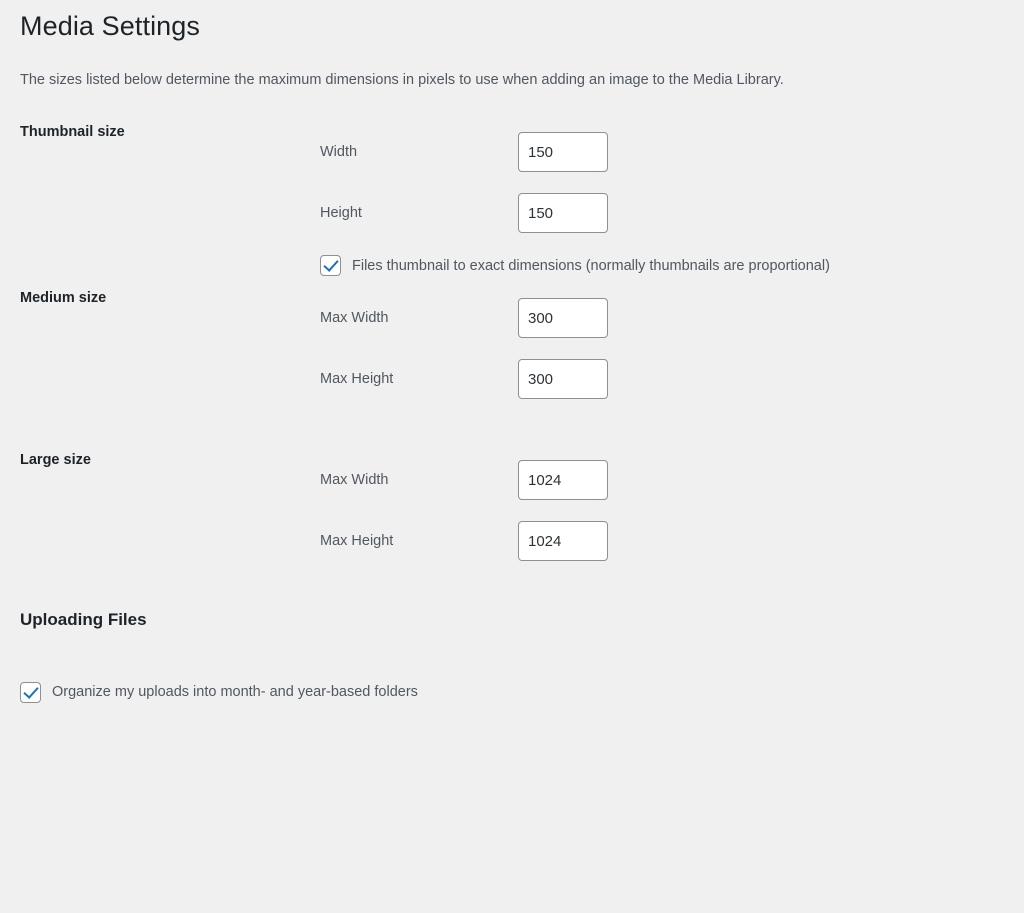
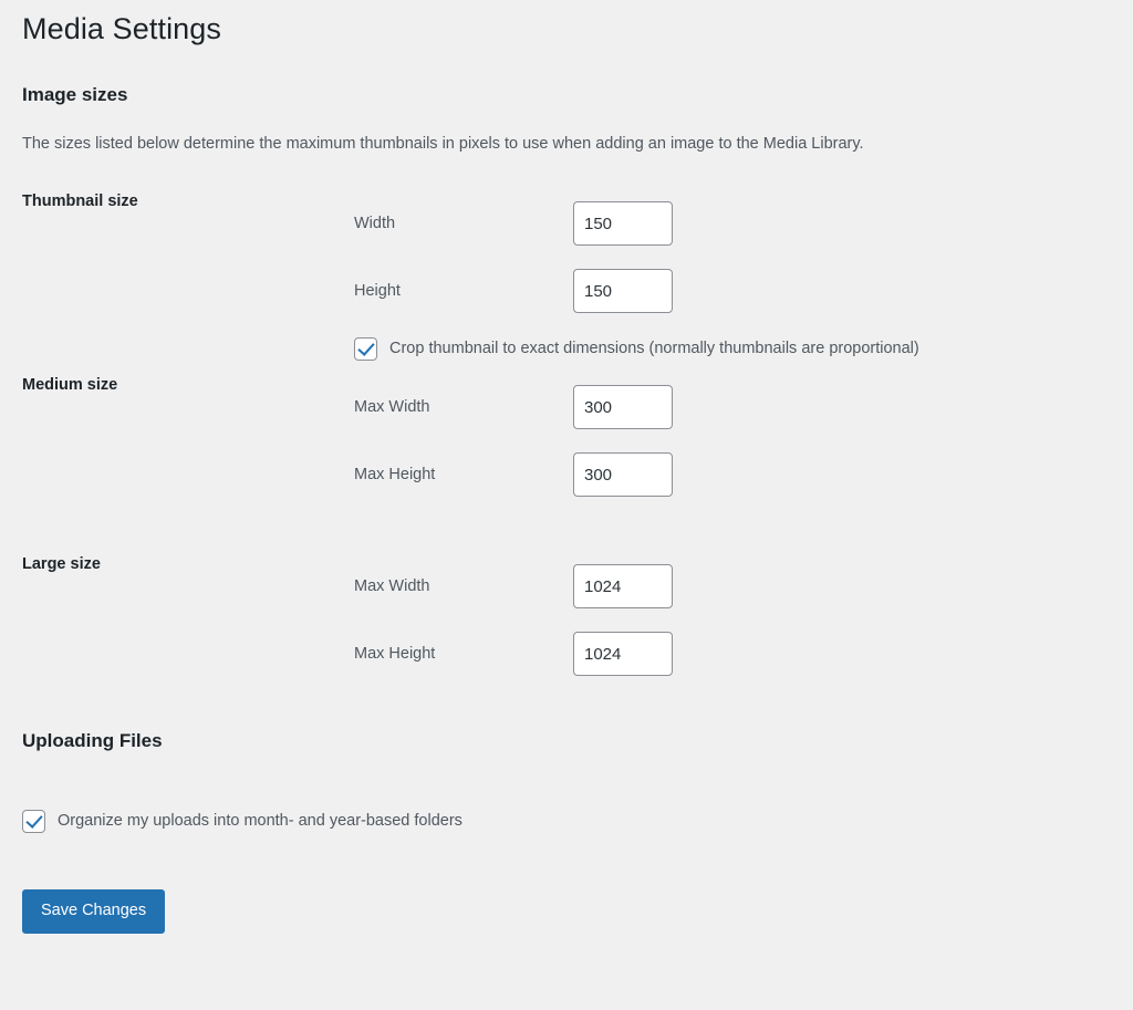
  Media Settings
+ Image sizes
- The sizes listed below determine the maximum dimensions in pixels to use when adding an image to the Media Library.
+ The sizes listed below determine the maximum thumbnails in pixels to use when adding an image to the Media Library.
- Thumbnail size	Width 150 Height 150 Files thumbnail to exact dimensions (normally thumbnails are proportional)
+ Thumbnail size	Width 150 Height 150 Crop thumbnail to exact dimensions (normally thumbnails are proportional)
  Medium size	Max Width 300 Max Height 300
  Large size	Max Width 1024 Max Height 1024
  Uploading Files
  Organize my uploads into month- and year-based folders
+ Save Changes
